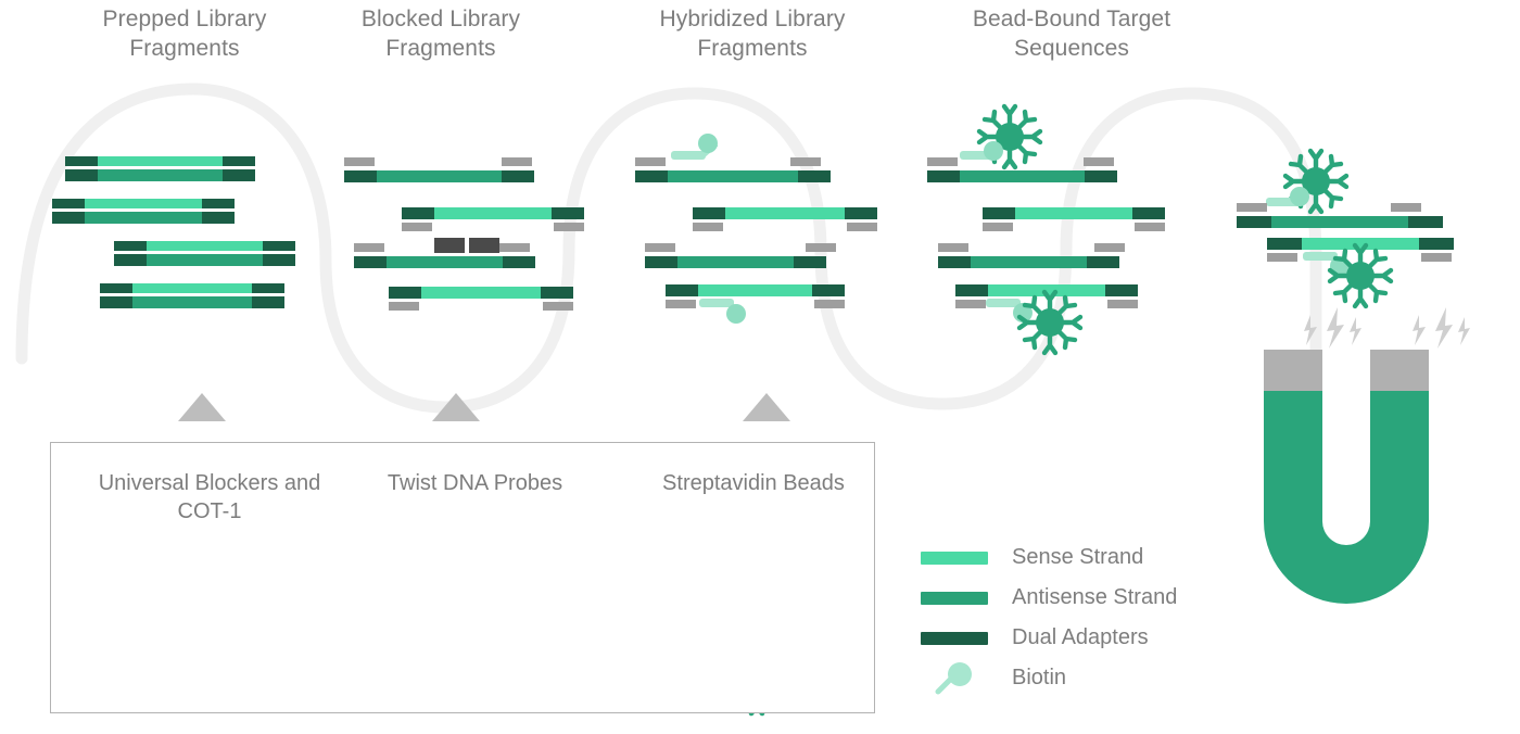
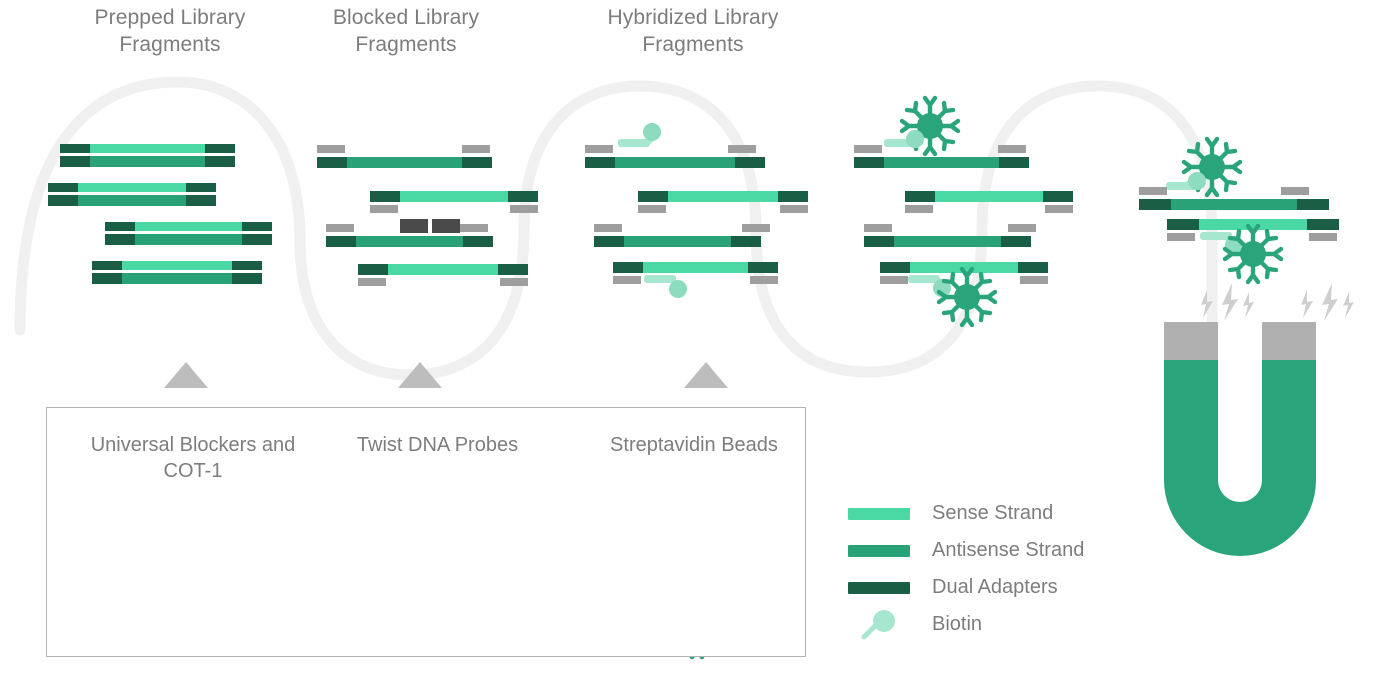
  Prepped Library
  Fragments
  Blocked Library
  Fragments
  Hybridized Library
  Fragments
- Bead-Bound Target
- Sequences
  Universal Blockers and
  COT-1
  Twist DNA Probes
  Streptavidin Beads
  Sense Strand
  Antisense Strand
  Dual Adapters
  Biotin
